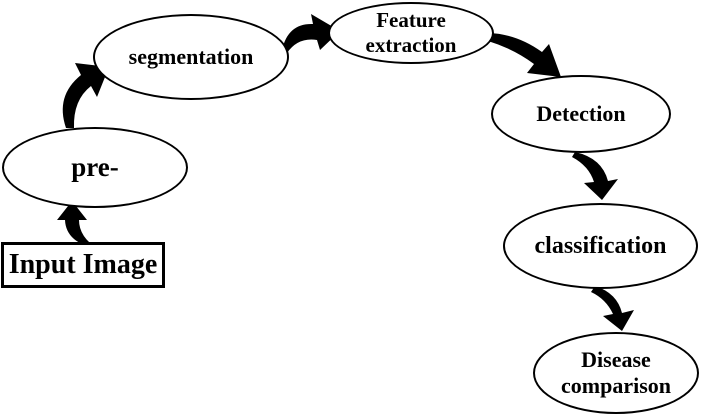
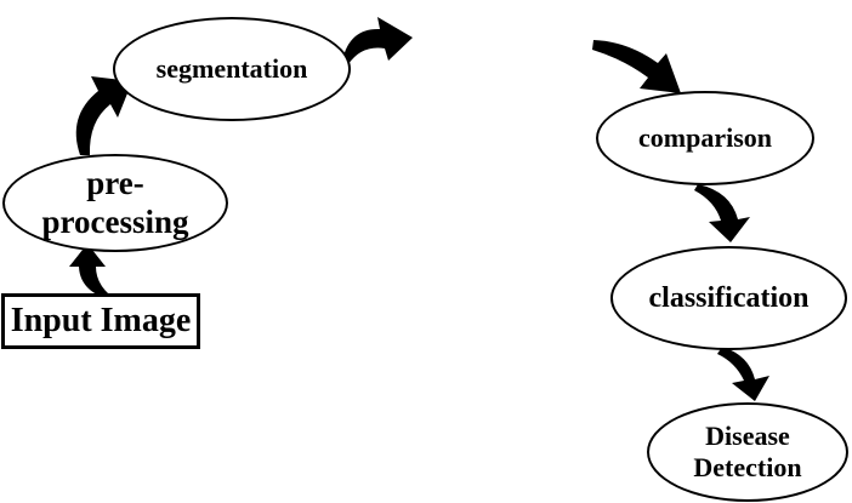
  Input Image
  pre-
+ processing
  segmentation
- Feature
- extraction
- Detection
+ comparison
  classification
  Disease
- comparison
+ Detection
